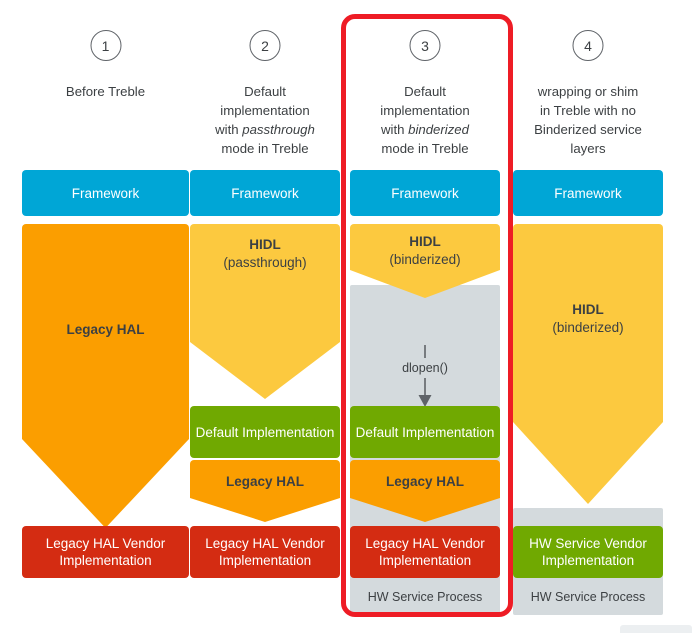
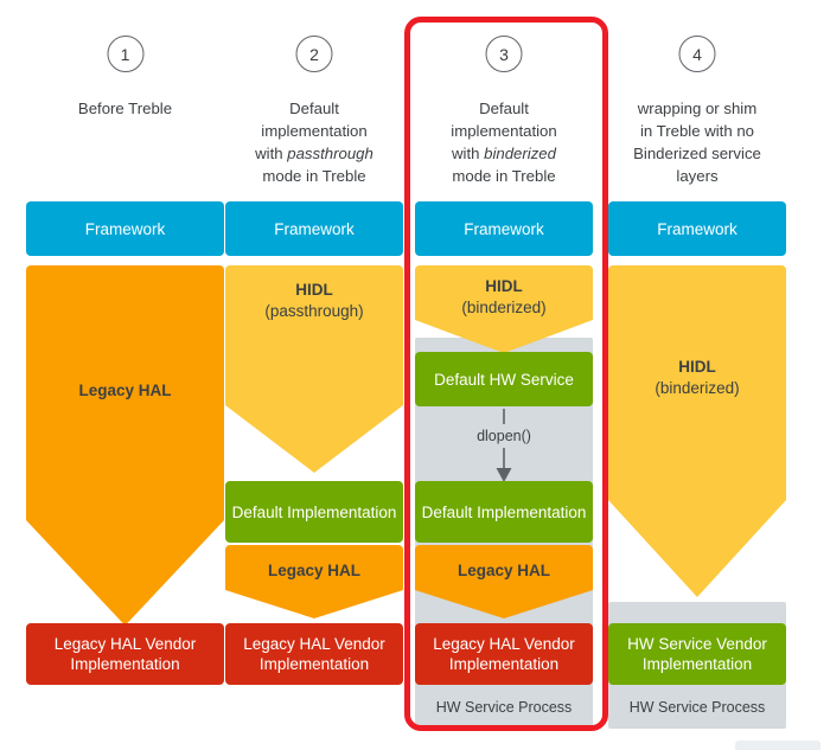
  1
  Before Treble
  Framework
  Legacy HAL
  Legacy HAL Vendor Implementation
  2
  Default
  implementation
  with passthrough
  mode in Treble
  Framework
  HIDL
  (passthrough)
  Default Implementation
  Legacy HAL
  Legacy HAL Vendor Implementation
  3
  Default
  implementation
  with binderized
  mode in Treble
  Framework
  HIDL
  (binderized)
+ Default HW Service
  dlopen()
  Default Implementation
  Legacy HAL
  Legacy HAL Vendor Implementation
  HW Service Process
  4
  wrapping or shim
  in Treble with no
  Binderized service
  layers
  Framework
  HIDL
  (binderized)
  HW Service Vendor Implementation
  HW Service Process
